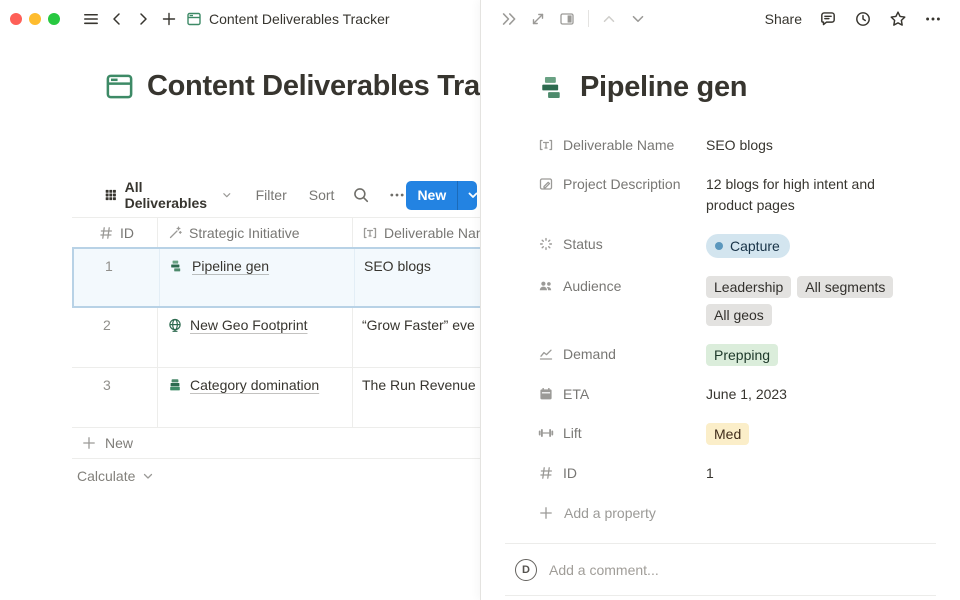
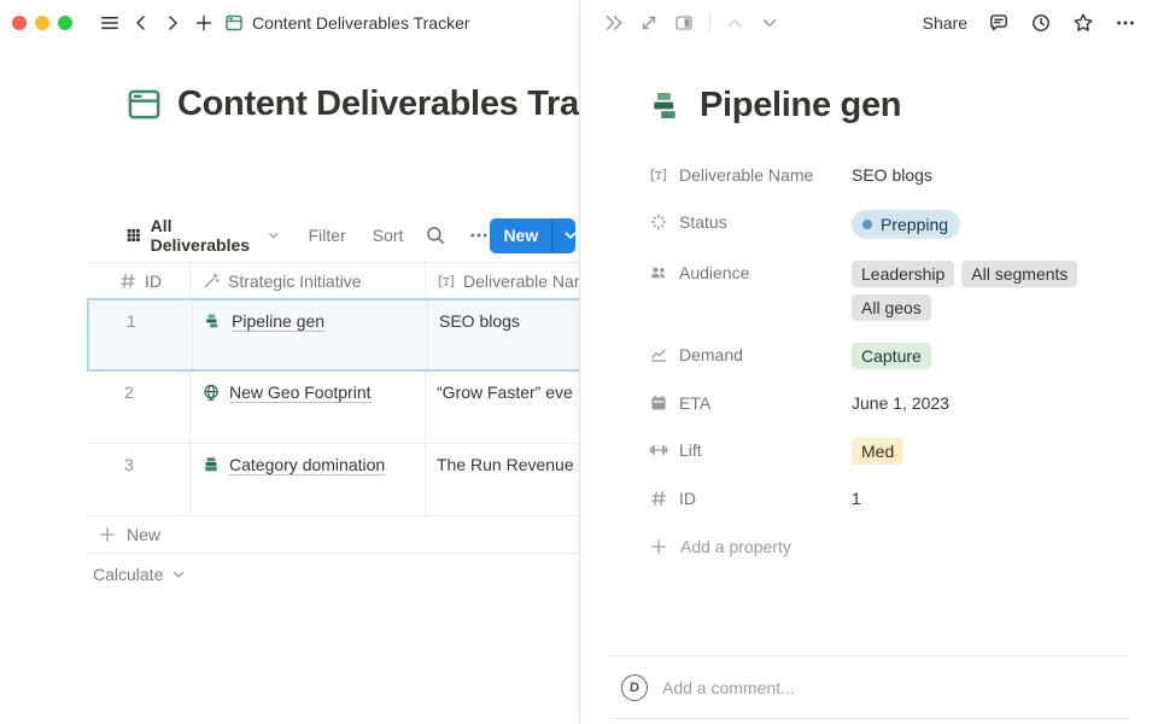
  Content Deliverables Tracker
  Content Deliverables Tra
  All Deliverables
  Filter
  Sort
  New
  ID
  Strategic Initiative
  Deliverable Na
  1
  Pipeline gen
  SEO blogs
  2
  New Geo Footprint
  “Grow Faster” eve
  3
  Category domination
  The Run Revenue
  New
  Calculate
  Share
  Pipeline gen
  Deliverable Name
  SEO blogs
- Project Description
- 12 blogs for high intent and product pages
  Status
- Capture
+ Prepping
  Audience
  Leadership
  All segments
  All geos
  Demand
- Prepping
+ Capture
  ETA
  June 1, 2023
  Lift
  Med
  ID
  1
  Add a property
  D
  Add a comment...
